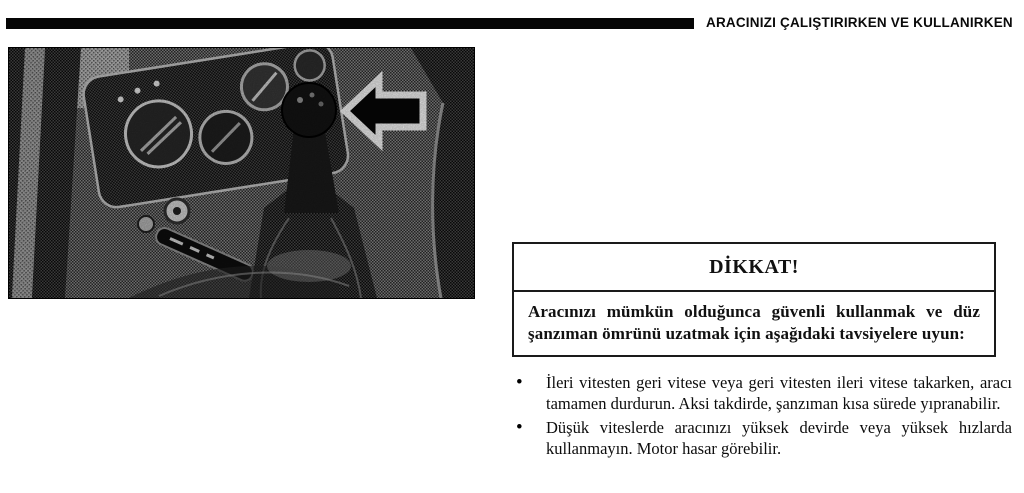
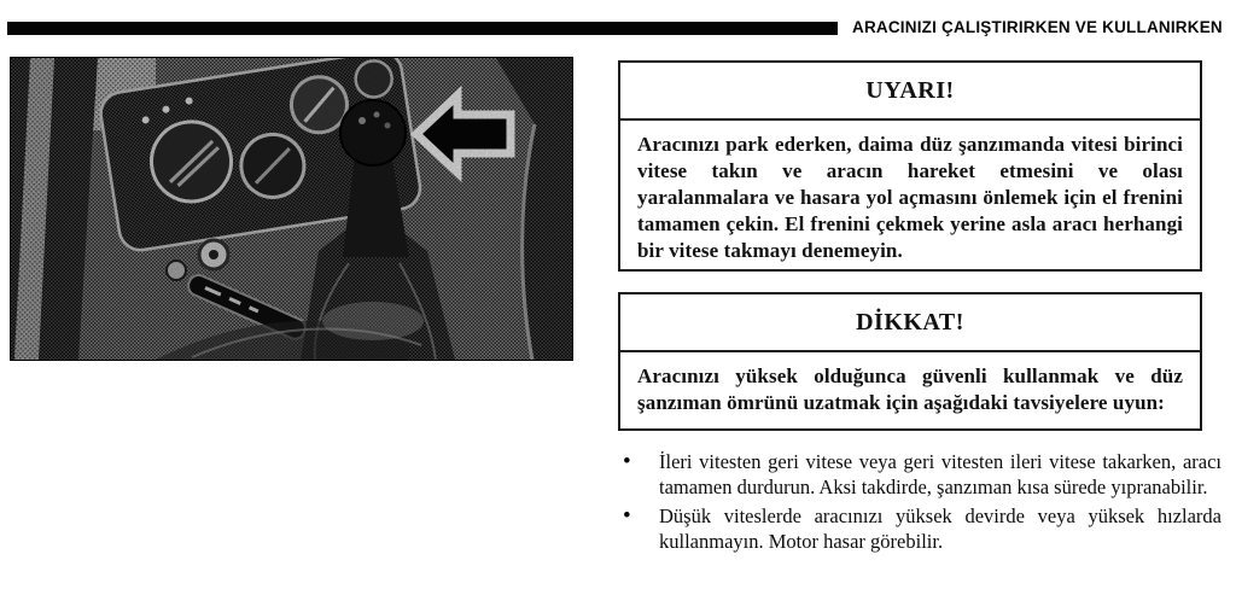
  ARACINIZI ÇALIŞTIRIRKEN VE KULLANIRKEN
+ UYARI!
+ Aracınızı park ederken, daima düz şanzımanda vitesi birinci vitese takın ve aracın hareket etmesini ve olası yaralanmalara ve hasara yol açmasını önlemek için el frenini tamamen çekin. El frenini çekmek yerine asla aracı herhangi bir vitese takmayı denemeyin.
  DİKKAT!
- Aracınızı mümkün olduğunca güvenli kullanmak ve düz şanzıman ömrünü uzatmak için aşağıdaki tavsiyelere uyun:
+ Aracınızı yüksek olduğunca güvenli kullanmak ve düz şanzıman ömrünü uzatmak için aşağıdaki tavsiyelere uyun:
  •
  İleri vitesten geri vitese veya geri vitesten ileri vitese takarken, aracı tamamen durdurun. Aksi takdirde, şanzıman kısa sürede yıpranabilir.
  •
  Düşük viteslerde aracınızı yüksek devirde veya yüksek hızlarda kullanmayın. Motor hasar görebilir.
